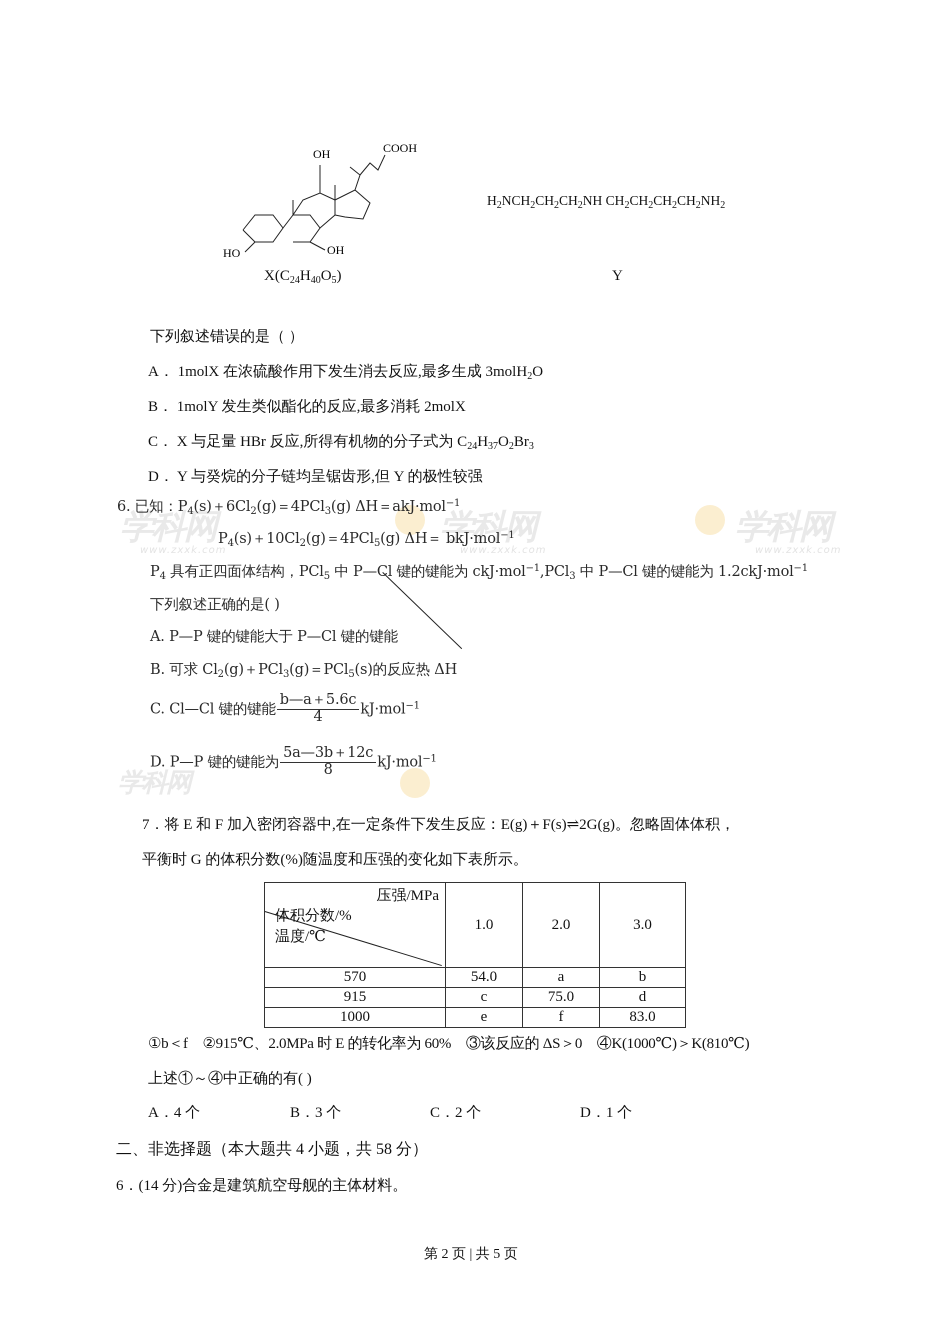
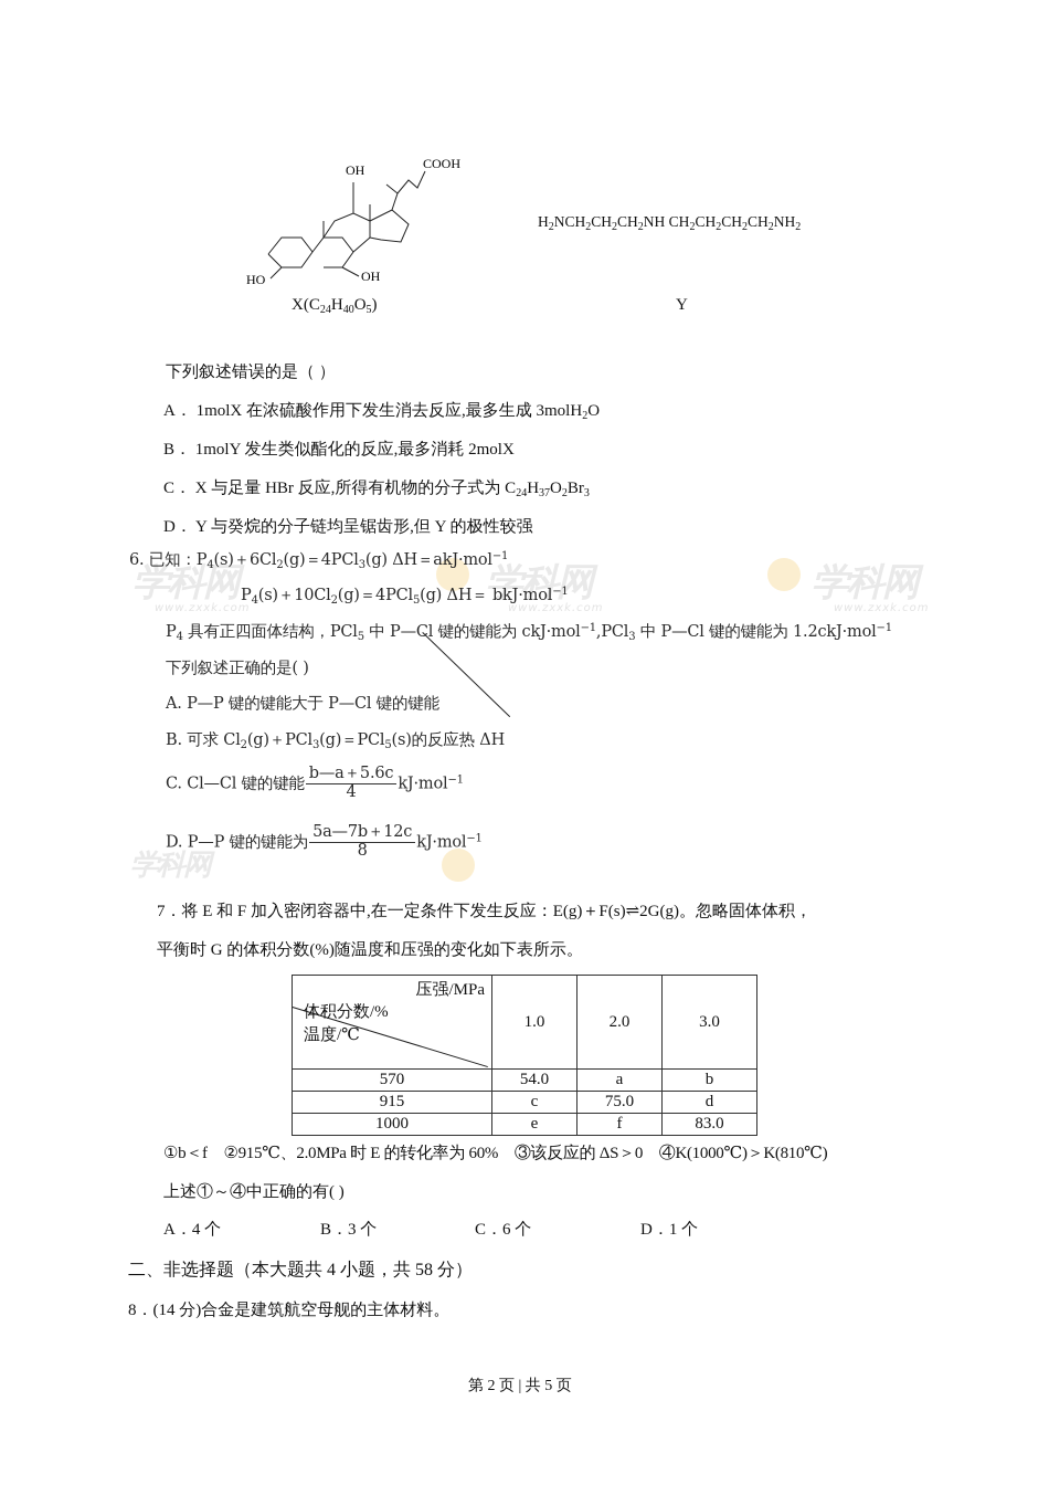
  学科网
  www.zxxk.com
  学科网
  www.zxxk.com
  www.zxxk.com
  OH
  COOH
  HO
  OH
  X(C24H40O5)
  H2NCH2CH2CH2NH CH2CH2CH2CH2NH2
  Y
  下列叙述错误的是（ ）
  A． 1molX 在浓硫酸作用下发生消去反应,最多生成 3molH2O
  B． 1molY 发生类似酯化的反应,最多消耗 2molX
  C． X 与足量 HBr 反应,所得有机物的分子式为 C24H37O2Br3
  D． Y 与癸烷的分子链均呈锯齿形,但 Y 的极性较强
  6. 已知：P4(s)＋6Cl2(g)＝4PCl3(g) ΔH＝akJ·mol−1
  P4(s)＋10Cl2(g)＝4PCl5(g) ΔH＝ bkJ·mol−1
  P4 具有正四面体结构，PCl5 中 P—l 键的键能为 ckJ·mol−1,PCl3 中 P—Cl 键的键能为 1.2ckJ·mol−1
  下列叙述正确的是( )
  A. P—P 键的键能大于 P—Cl 键的键能
  B. 可求 Cl2(g)＋PCl3(g)＝PCl5(s)的反应热 ΔH
  C. Cl—Cl 键的键能
  b—a＋5.6c
  4
  kJ·mol−1
  D. P—P 键的键能为
- 5a—3b＋12c
+ 5a—7b＋12c
  8
  kJ·mol−1
  7．将 E 和 F 加入密闭容器中,在一定条件下发生反应：E(g)＋F(s)⇌2G(g)。忽略固体体积，
  平衡时 G 的体积分数(%)随温度和压强的变化如下表所示。
  压强/MPa 体积分数/% 温度/℃	1.0	2.0	3.0
  570	54.0	a	b
  915	c	75.0	d
  1000	e	f	83.0
  ①b＜f ②915℃、2.0MPa 时 E 的转化率为 60% ③该反应的 ΔS＞0 ④K(1000℃)＞K(810℃)
  上述①～④中正确的有( )
  A．4 个
  B．3 个
- C．2 个
+ C．6 个
  D．1 个
  二、非选择题（本大题共 4 小题，共 58 分）
- 6．(14 分)合金是建筑航空母舰的主体材料。
+ 8．(14 分)合金是建筑航空母舰的主体材料。
  第 2 页 | 共 5 页
